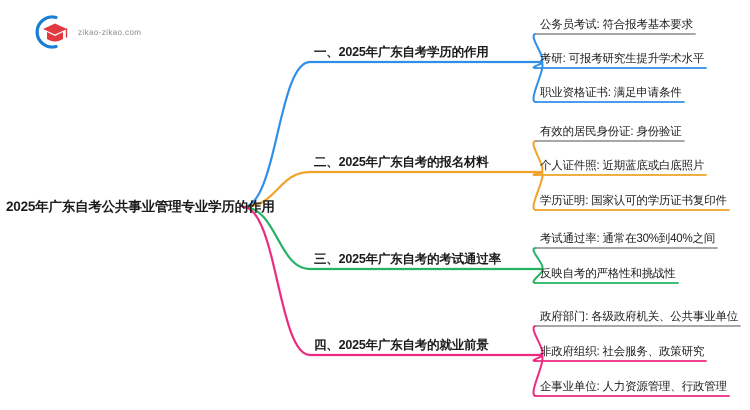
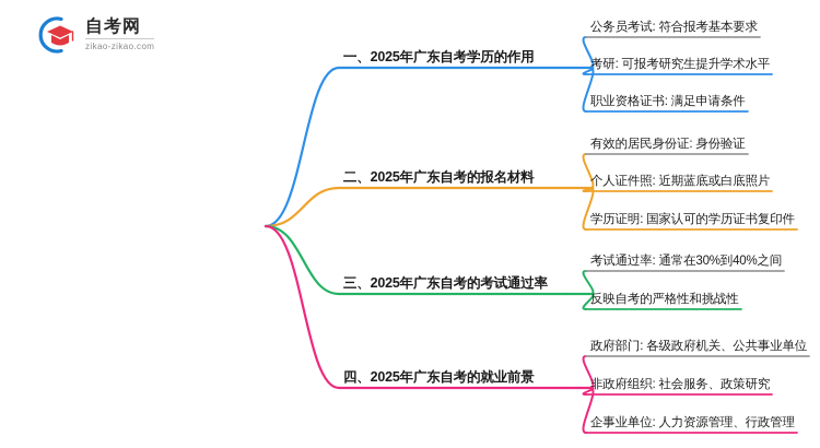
+ 自考网
  zikao-zikao.com
- 2025年广东自考公共事业管理专业学历的作用
  一、2025年广东自考学历的作用
  公务员考试: 符合报考基本要求
  考研: 可报考研究生提升学术水平
  职业资格证书: 满足申请条件
  二、2025年广东自考的报名材料
  有效的居民身份证: 身份验证
  个人证件照: 近期蓝底或白底照片
  学历证明: 国家认可的学历证书复印件
  三、2025年广东自考的考试通过率
  考试通过率: 通常在30%到40%之间
  反映自考的严格性和挑战性
  四、2025年广东自考的就业前景
  政府部门: 各级政府机关、公共事业单位
  非政府组织: 社会服务、政策研究
  企事业单位: 人力资源管理、行政管理
